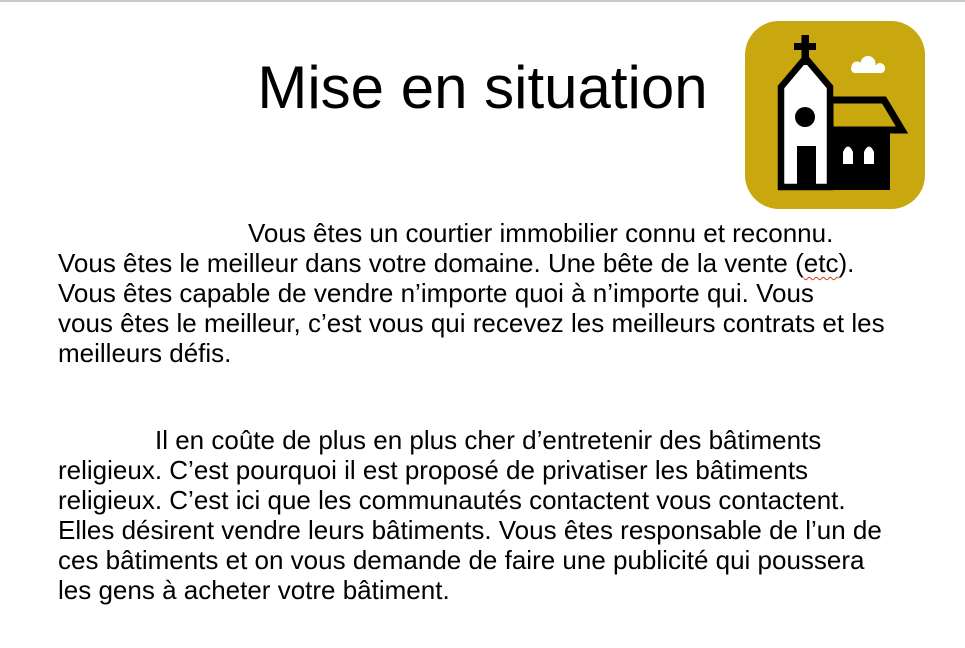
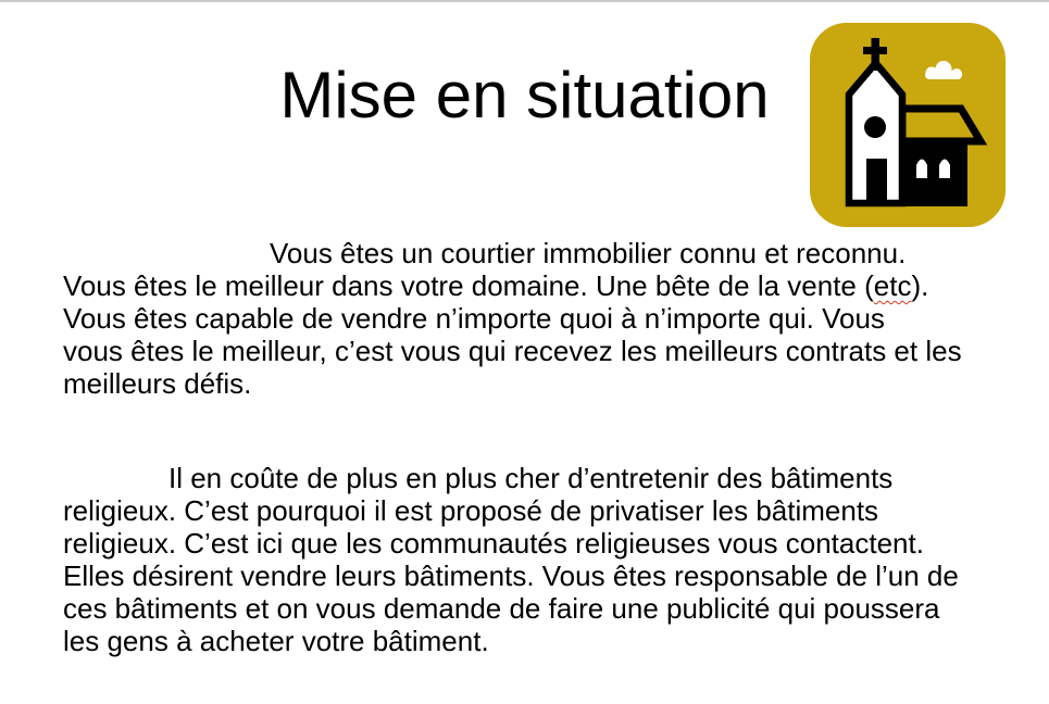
  Mise en situation
  Vous êtes un courtier immobilier connu et reconnu.
  Vous êtes le meilleur dans votre domaine. Une bête de la vente (etc).
  Vous êtes capable de vendre n’importe quoi à n’importe qui. Vous
  vous êtes le meilleur, c’est vous qui recevez les meilleurs contrats et les
  meilleurs défis.
  Il en coûte de plus en plus cher d’entretenir des bâtiments
  religieux. C’est pourquoi il est proposé de privatiser les bâtiments
- religieux. C’est ici que les communautés contactent vous contactent.
+ religieux. C’est ici que les communautés religieuses vous contactent.
  Elles désirent vendre leurs bâtiments. Vous êtes responsable de l’un de
  ces bâtiments et on vous demande de faire une publicité qui poussera
  les gens à acheter votre bâtiment.
